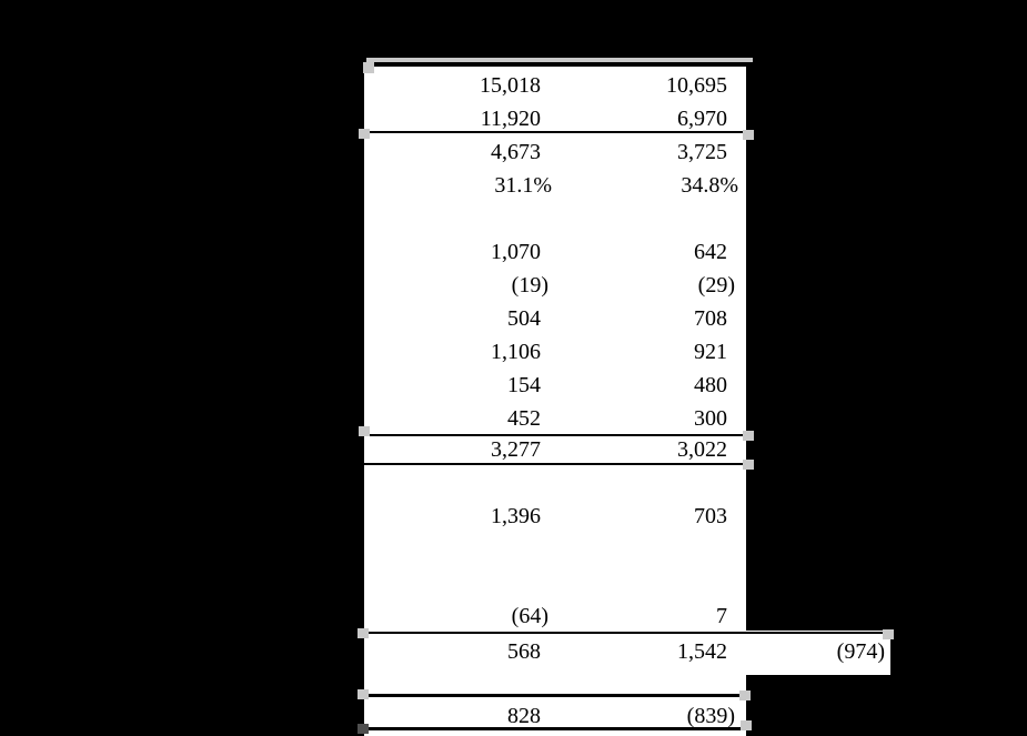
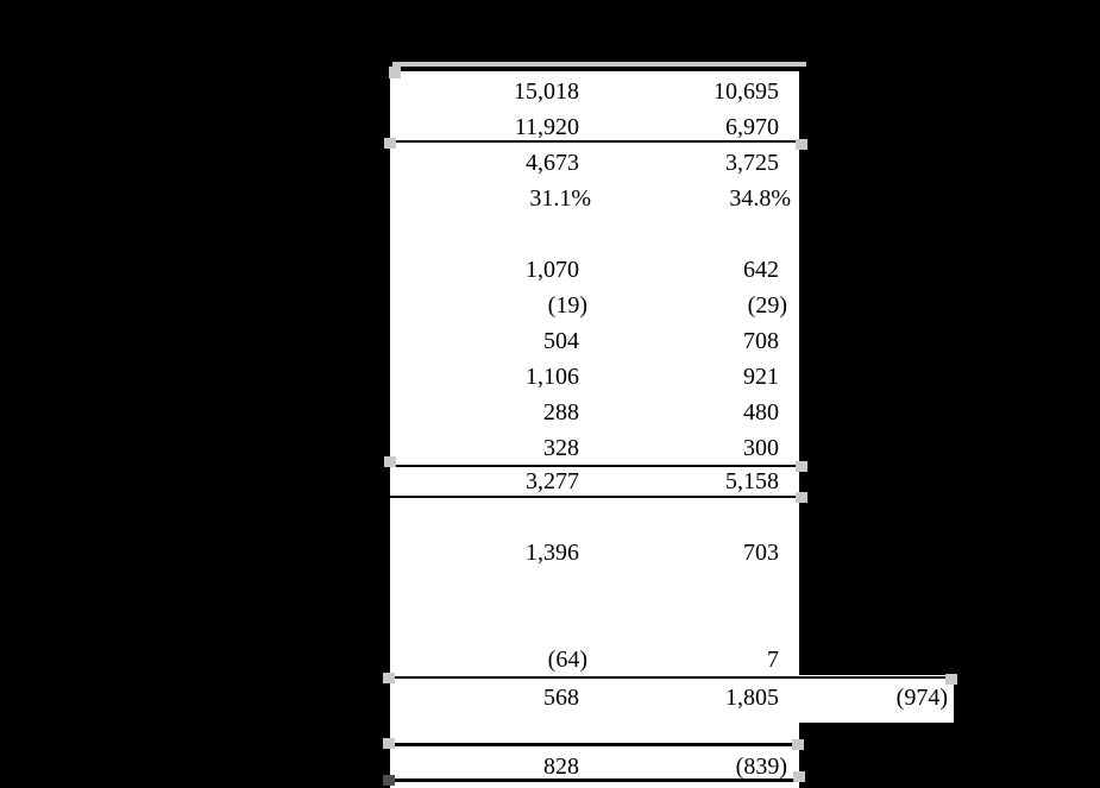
  15,018
  10,695
  11,920
  6,970
  4,673
  3,725
  31.1%
  34.8%
  1,070
  642
  (19)
  (29)
  504
  708
  1,106
  921
- 154
+ 288
  480
- 452
+ 328
  300
  3,277
- 3,022
+ 5,158
  1,396
  703
  (64)
  7
  568
- 1,542
+ 1,805
  (974)
  828
  (839)
